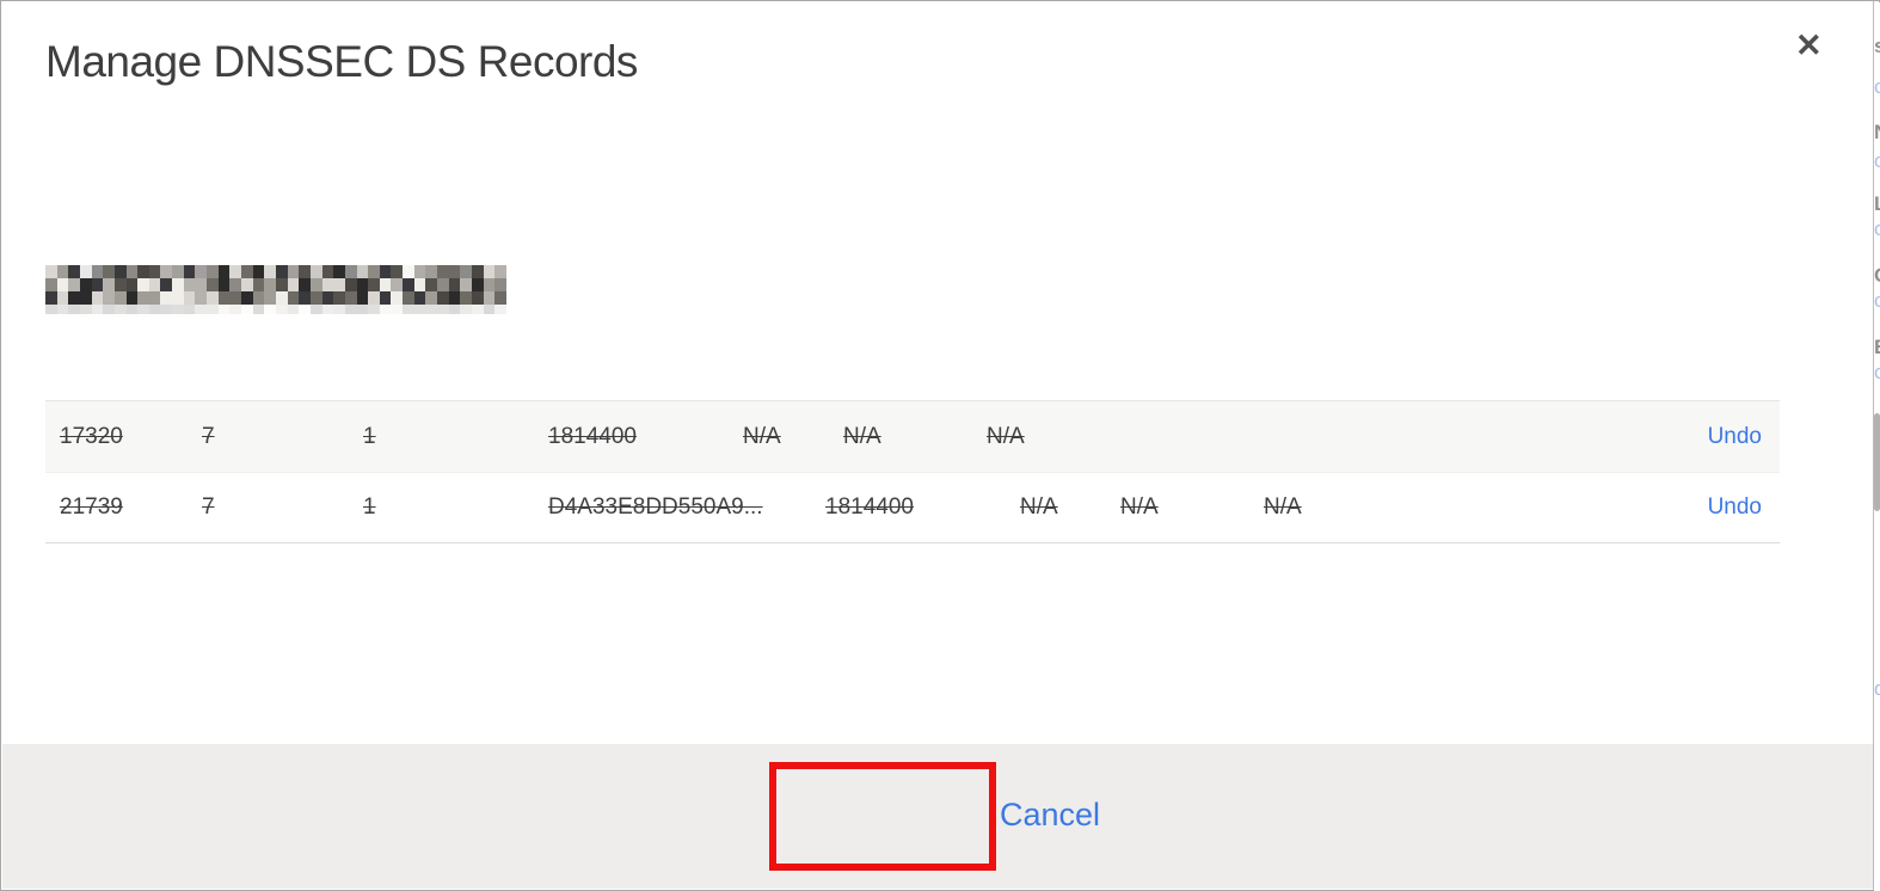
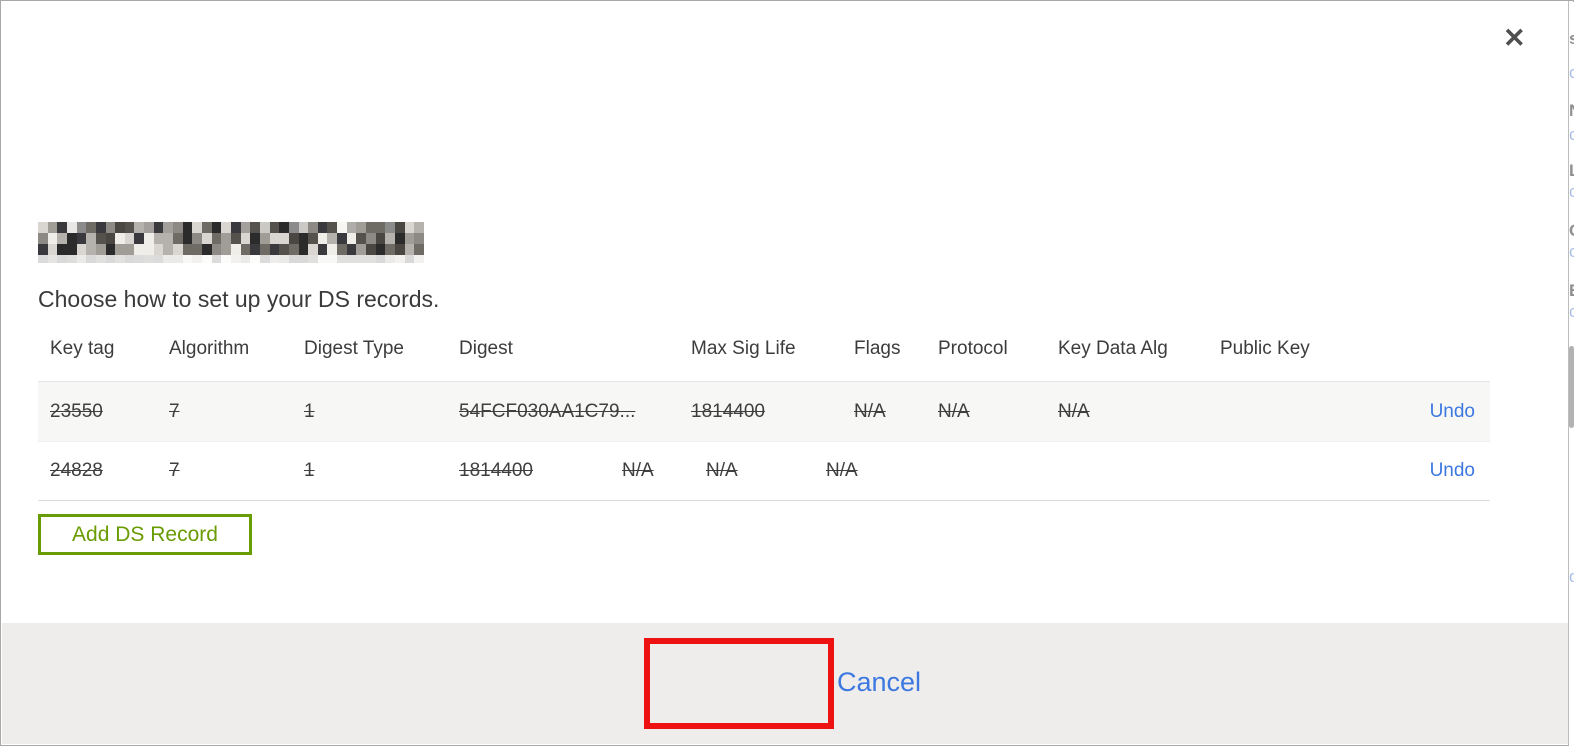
- Manage DNSSEC DS Records
  ✕
+ Choose how to set up your DS records.
+ Key tag
+ Algorithm
+ Digest Type
+ Digest
+ Max Sig Life
+ Flags
+ Protocol
+ Key Data Alg
+ Public Key
- 17320
+ 23550
  7
  1
+ 54FCF030AA1C79...
  1814400
  N/A
  N/A
  N/A
  Undo
- 21739
+ 24828
  7
  1
- D4A33E8DD550A9...
  1814400
  N/A
  N/A
  N/A
  Undo
+ Add DS Record
  Cancel
